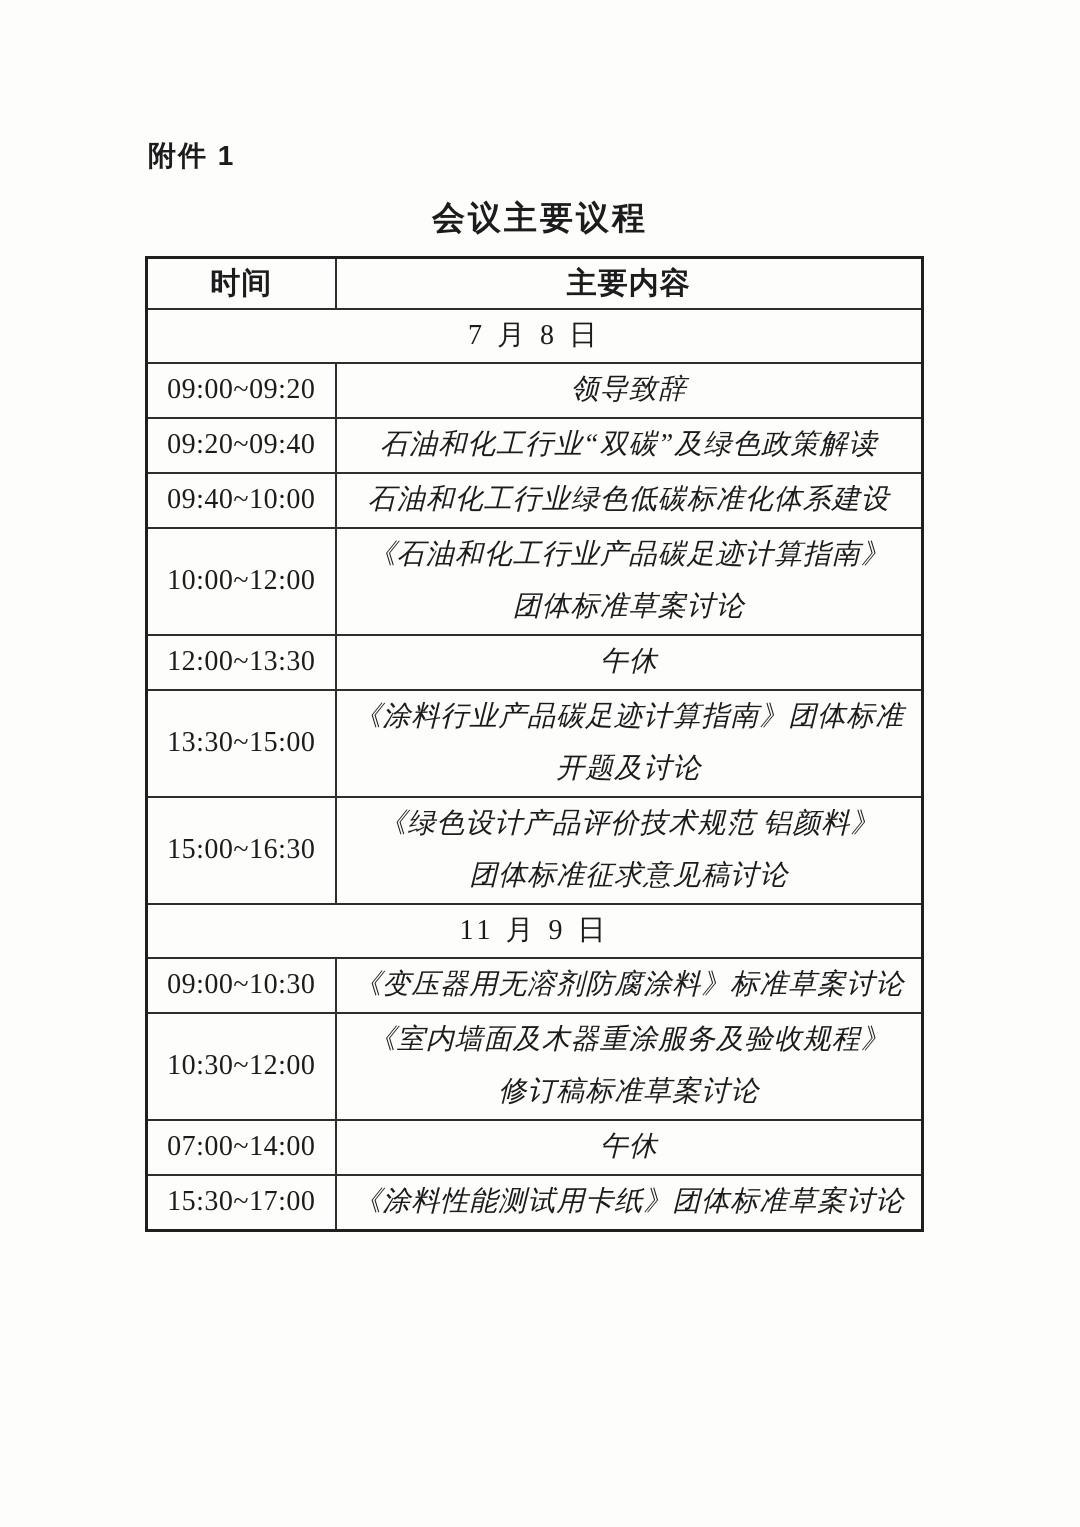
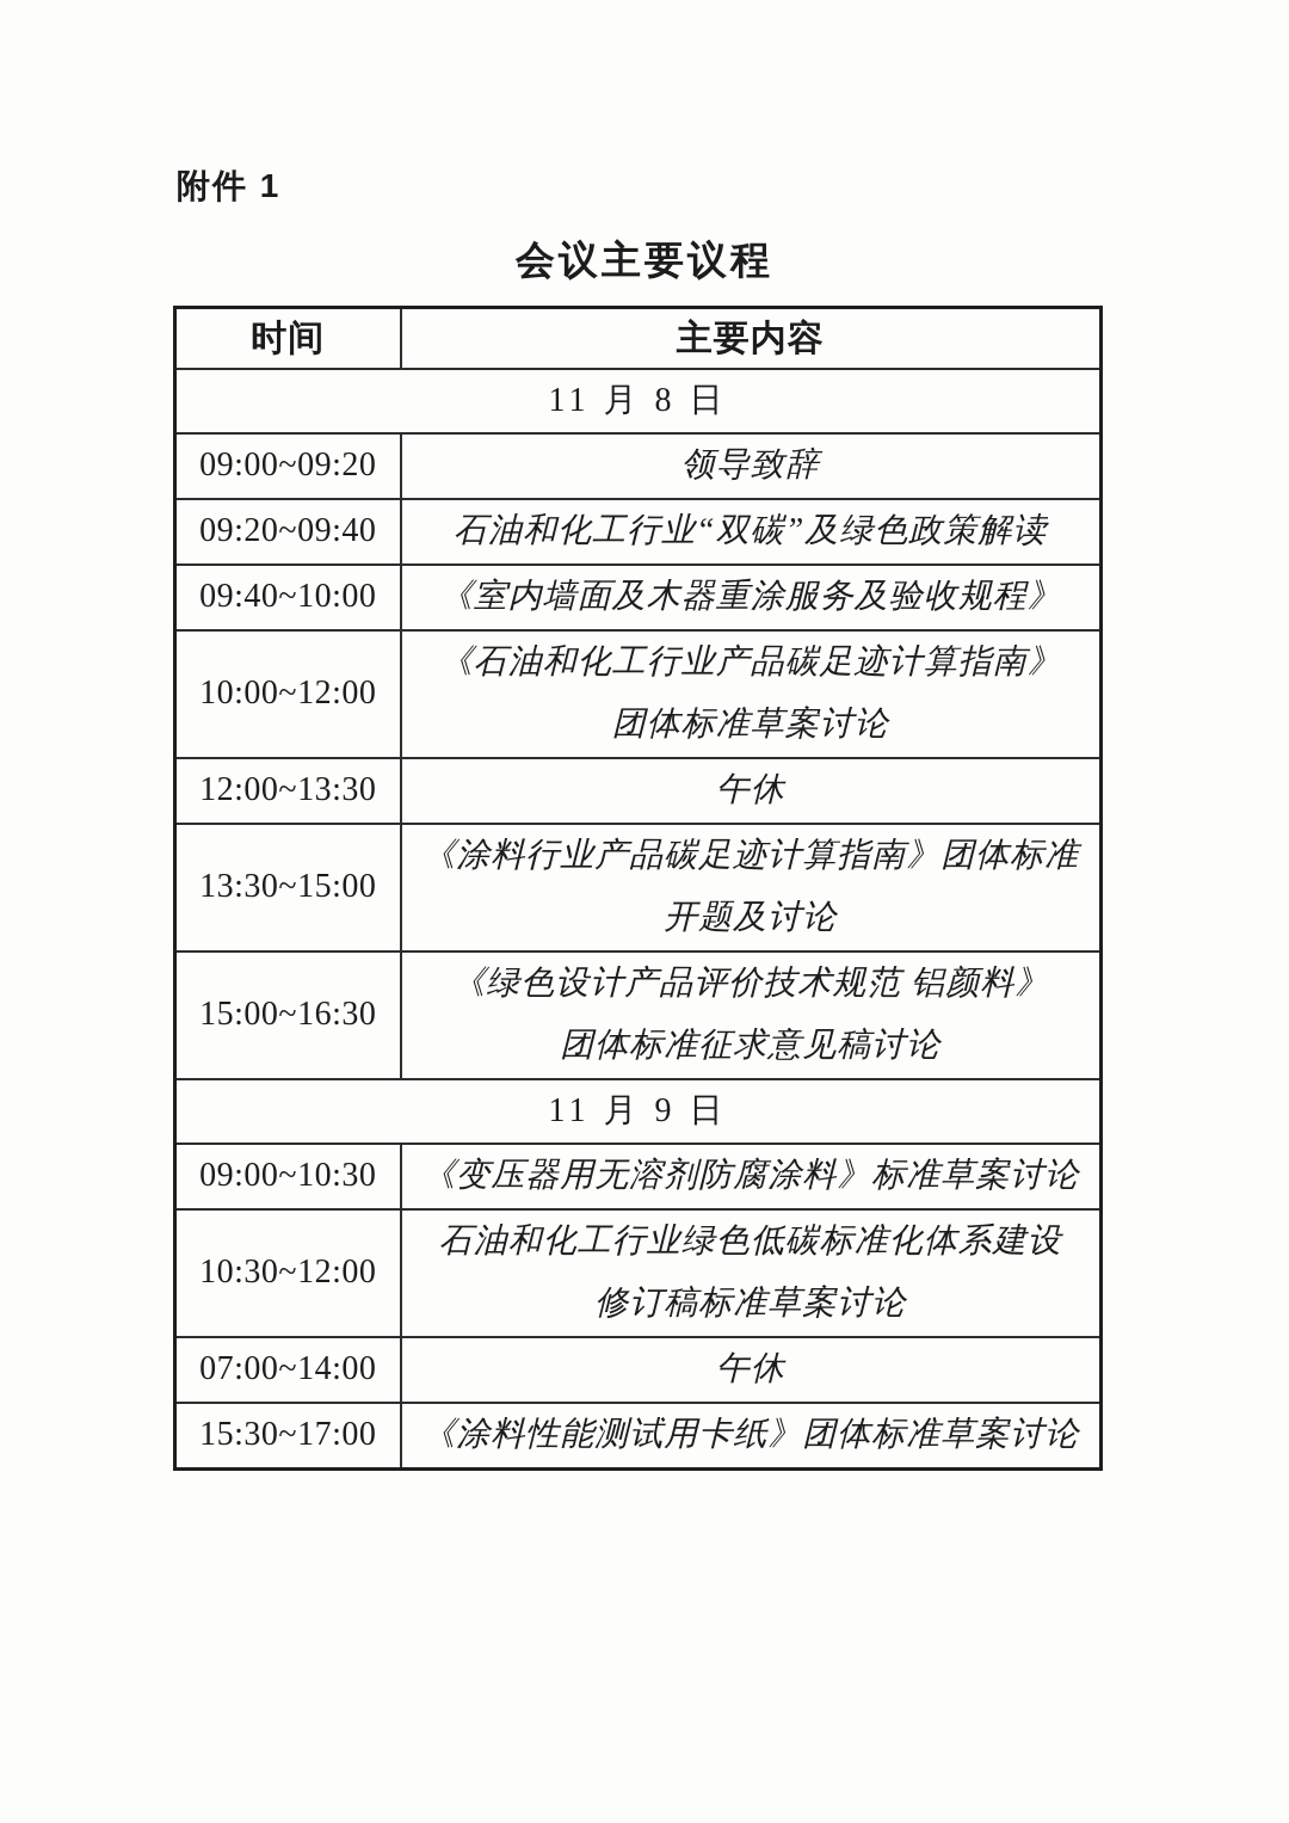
  附件 1
  会议主要议程
  时间	主要内容
- 7 月 8 日
+ 11 月 8 日
  09:00~09:20	领导致辞
  09:20~09:40	石油和化工行业“双碳”及绿色政策解读
- 09:40~10:00	石油和化工行业绿色低碳标准化体系建设
+ 09:40~10:00	《室内墙面及木器重涂服务及验收规程》
  10:00~12:00	《石油和化工行业产品碳足迹计算指南》 团体标准草案讨论
  12:00~13:30	午休
  13:30~15:00	《涂料行业产品碳足迹计算指南》团体标准 开题及讨论
  15:00~16:30	《绿色设计产品评价技术规范 铝颜料》 团体标准征求意见稿讨论
  11 月 9 日
  09:00~10:30	《变压器用无溶剂防腐涂料》标准草案讨论
- 10:30~12:00	《室内墙面及木器重涂服务及验收规程》 修订稿标准草案讨论
+ 10:30~12:00	石油和化工行业绿色低碳标准化体系建设 修订稿标准草案讨论
  07:00~14:00	午休
  15:30~17:00	《涂料性能测试用卡纸》团体标准草案讨论
